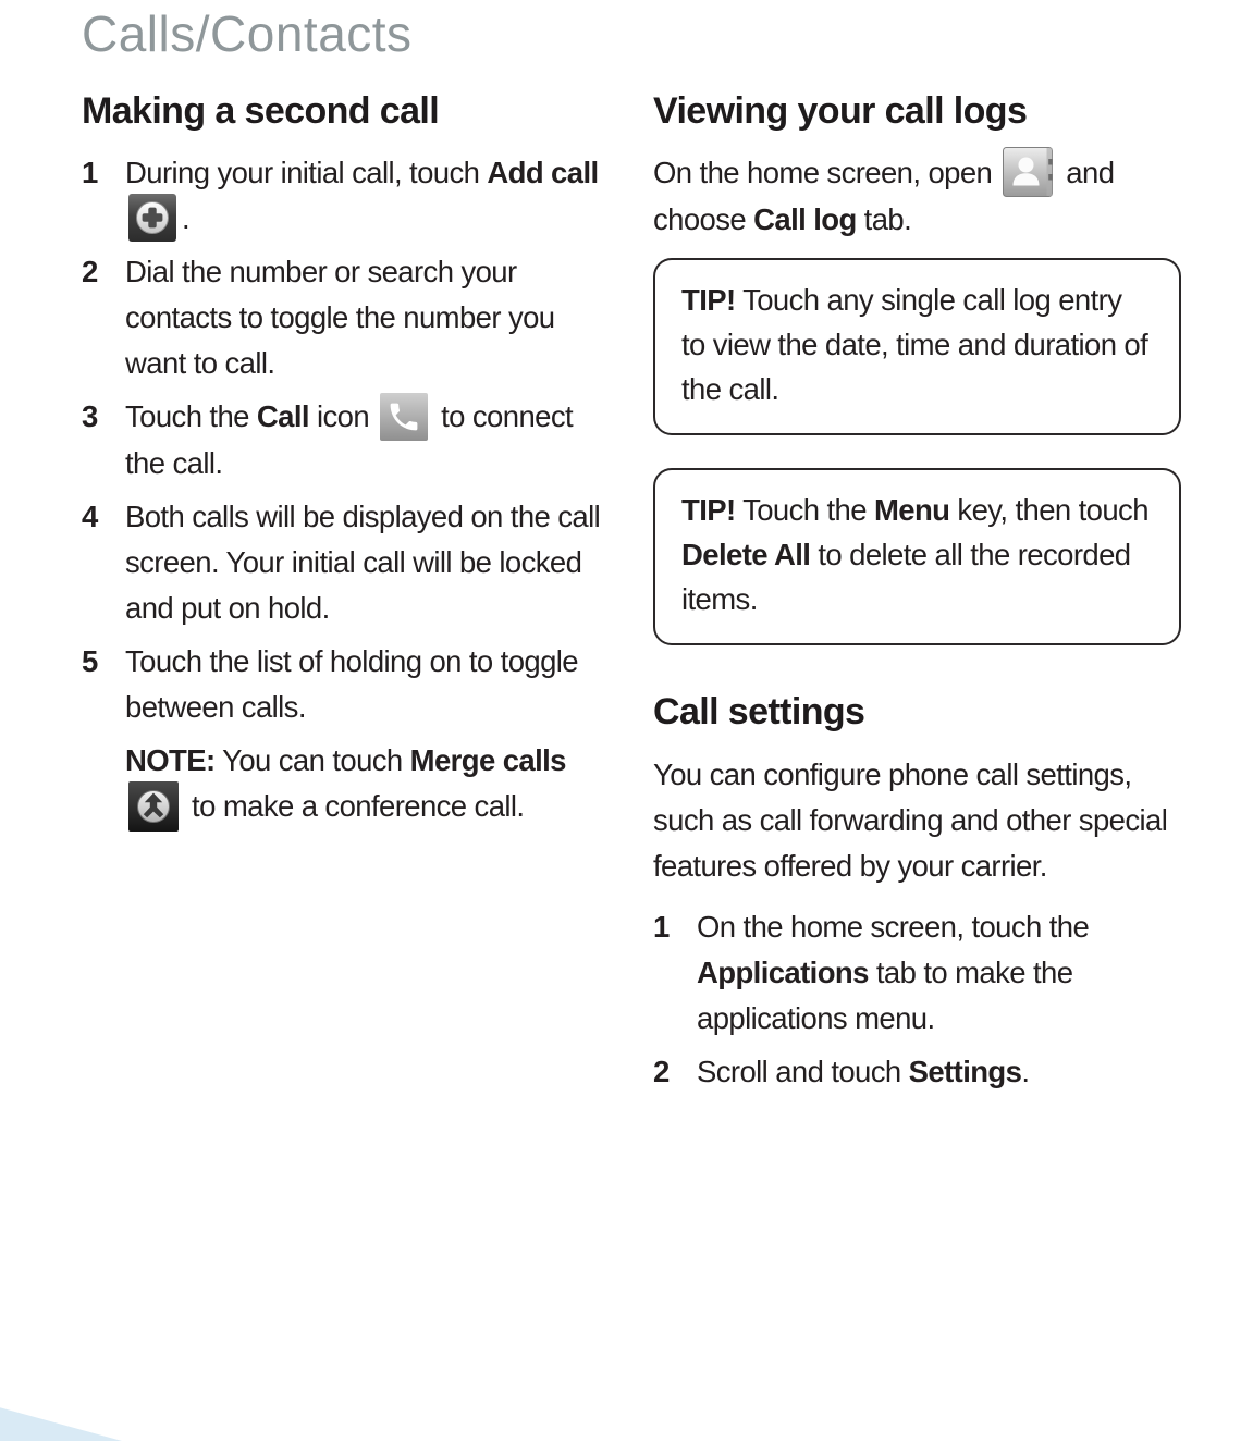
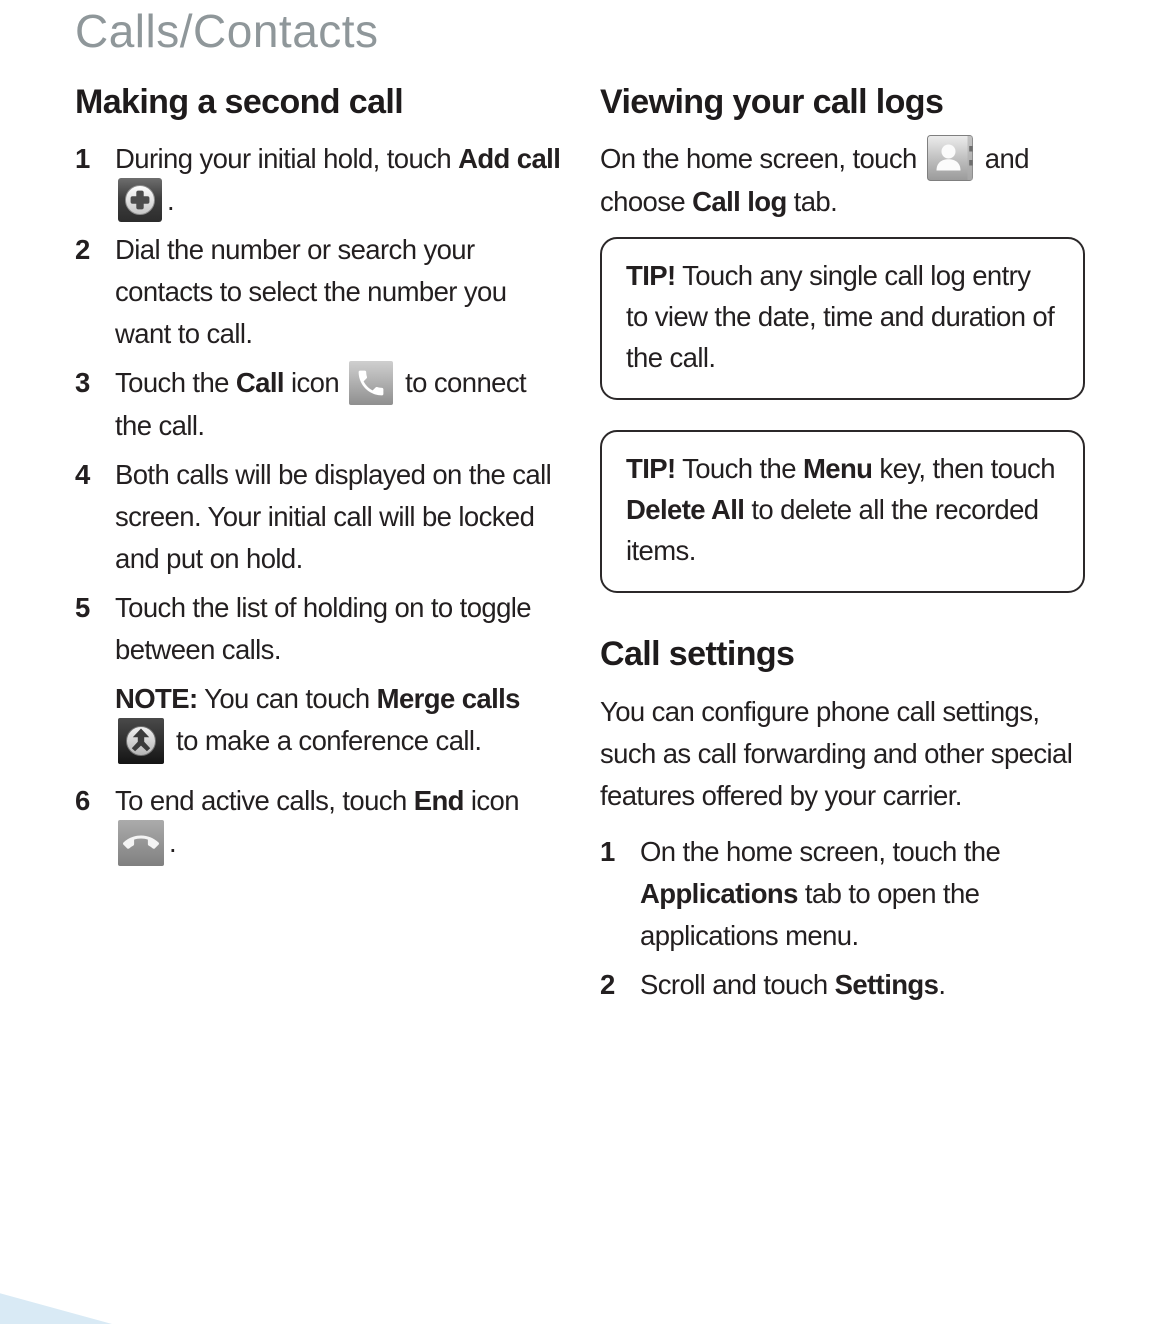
  Calls/Contacts
  Making a second call
  1
- During your initial call, touch Add call.
+ During your initial hold, touch Add call.
  2
- Dial the number or search your contacts to toggle the number you want to call.
+ Dial the number or search your contacts to select the number you want to call.
  3
  Touch the Call icon to connect the call.
  4
  Both calls will be displayed on the call screen. Your initial call will be locked and put on hold.
  5
  Touch the list of holding on to toggle between calls.
  NOTE: You can touch Merge calls to make a conference call.
+ 6
+ To end active calls, touch End icon .
  Viewing your call logs
- On the home screen, open and choose Call log tab.
+ On the home screen, touch and choose Call log tab.
  TIP! Touch any single call log entry to view the date, time and duration of the call.
  TIP! Touch the Menu key, then touch Delete All to delete all the recorded items.
  Call settings
  You can configure phone call settings, such as call forwarding and other special features offered by your carrier.
  1
- On the home screen, touch the Applications tab to make the applications menu.
+ On the home screen, touch the Applications tab to open the applications menu.
  2
  Scroll and touch Settings.
